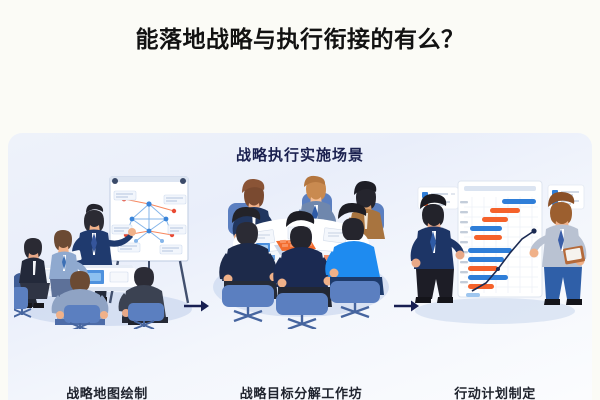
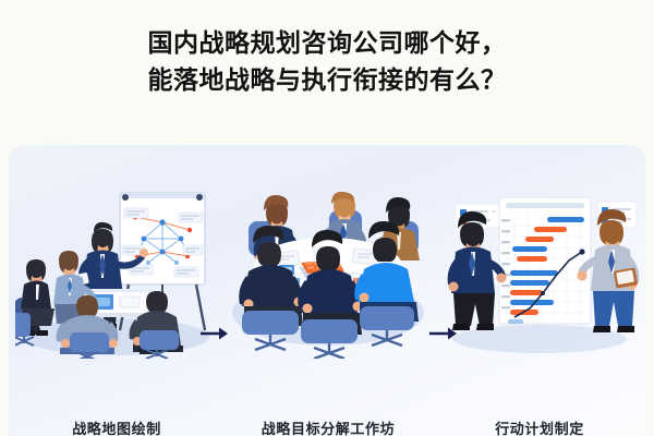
+ 国内战略规划咨询公司哪个好，
  能落地战略与执行衔接的有么？
- 战略执行实施场景
  战略地图绘制
  战略目标分解工作坊
  行动计划制定
